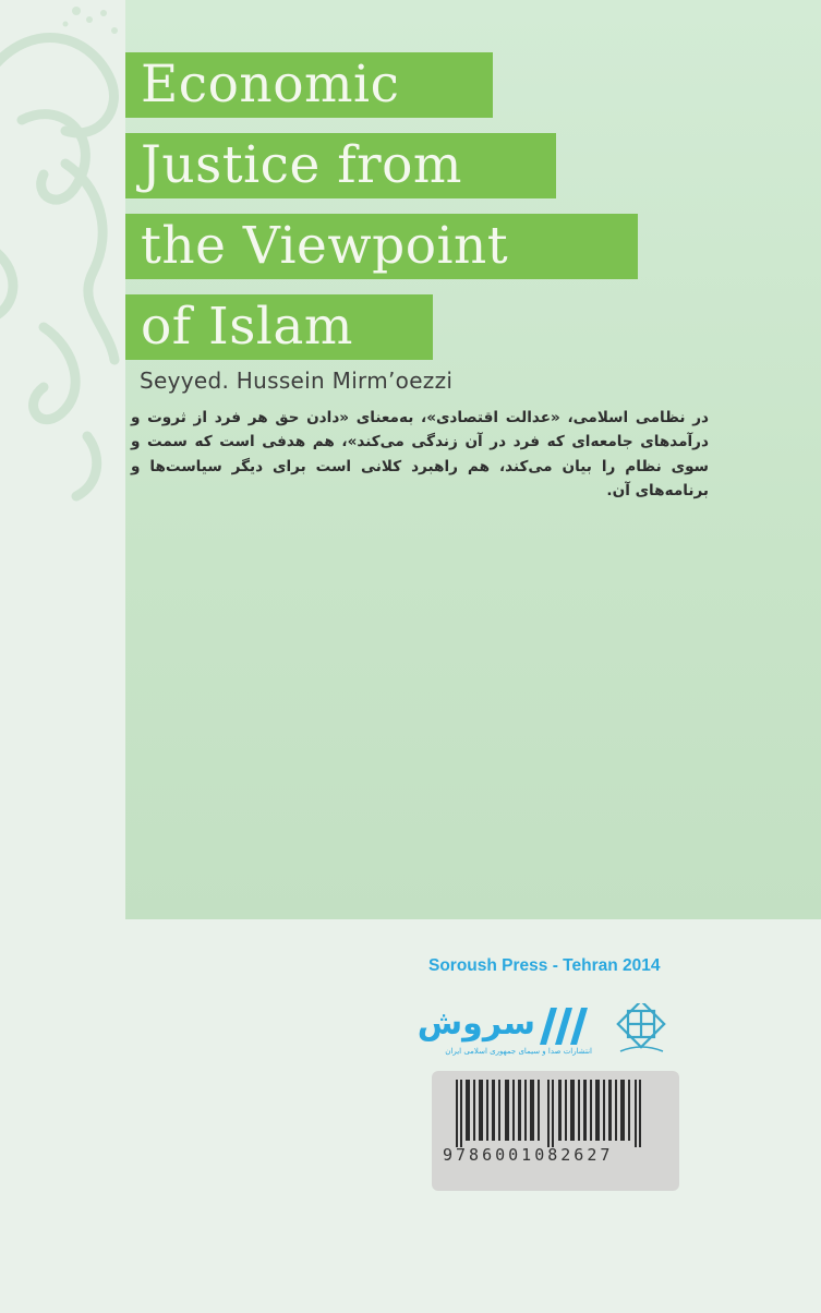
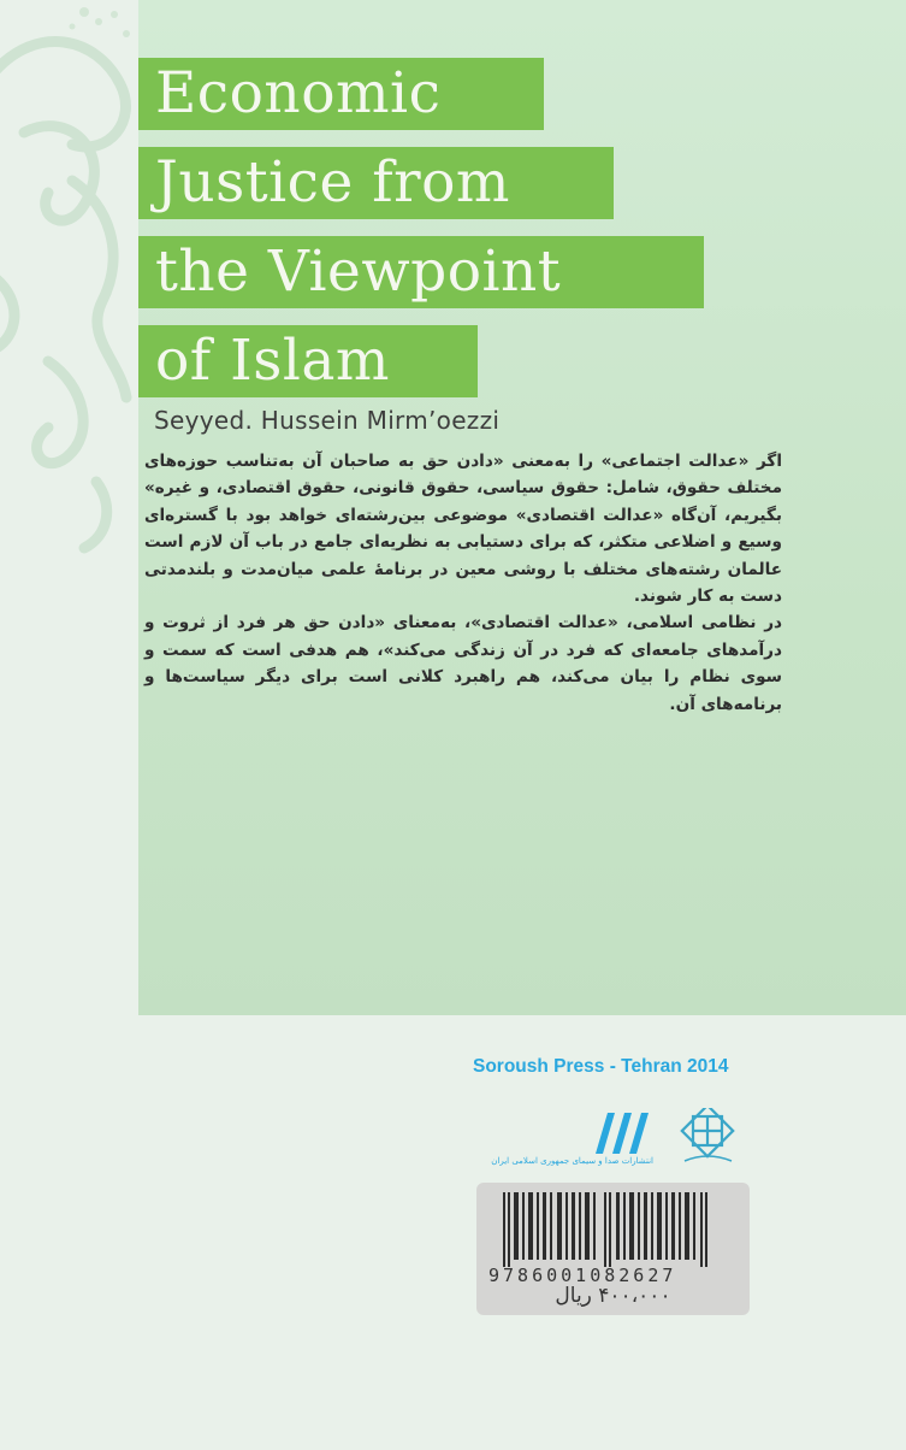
  Economic
  Justice from
  the Viewpoint
  of Islam
  Seyyed. Hussein Mirm’oezzi
+ اگر «عدالت اجتماعی» را به‌معنی «دادن حق به صاحبان آن به‌تناسب حوزه‌های مختلف حقوق، شامل: حقوق سیاسی، حقوق قانونی، حقوق اقتصادی، و غیره» بگیریم، آن‌گاه «عدالت اقتصادی» موضوعی بین‌رشته‌ای خواهد بود با گستره‌ای وسیع و اضلاعی متکثر، که برای دستیابی به نظریه‌ای جامع در باب آن لازم است عالمان رشته‌های مختلف با روشی معین در برنامهٔ علمی میان‌مدت و بلندمدتی دست به کار شوند.
  در نظامی اسلامی، «عدالت اقتصادی»، به‌معنای «دادن حق هر فرد از ثروت و درآمدهای جامعه‌ای که فرد در آن زندگی می‌کند»، هم هدفی است که سمت و سوی نظام را بیان می‌کند، هم راهبرد کلانی است برای دیگر سیاست‌ها و برنامه‌های آن.
  Soroush Press - Tehran 2014
- سروش
  انتشارات صدا و سیمای جمهوری اسلامی ایران
  9786001082627
+ ۴۰۰،۰۰۰ ریال
